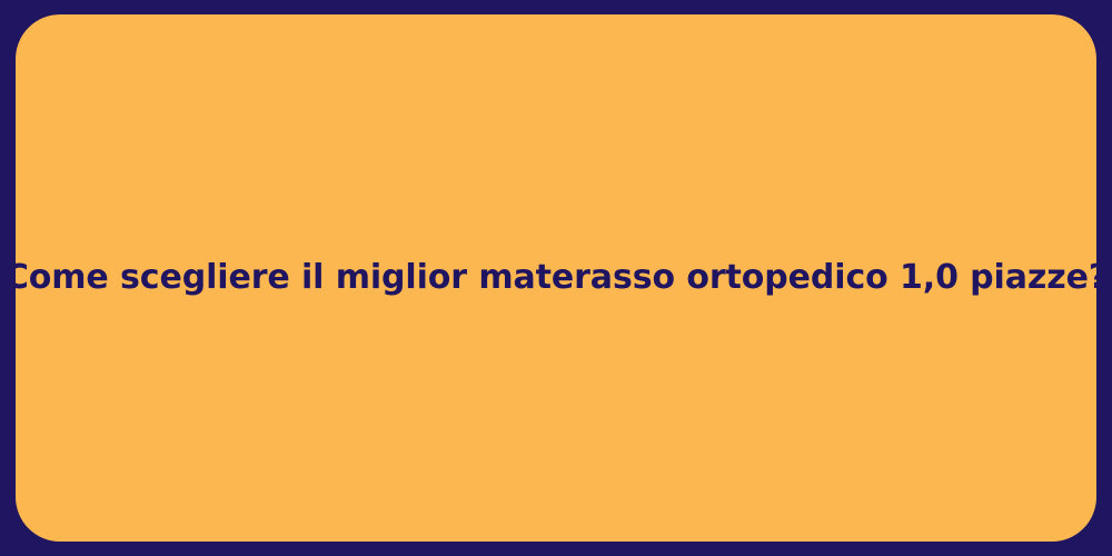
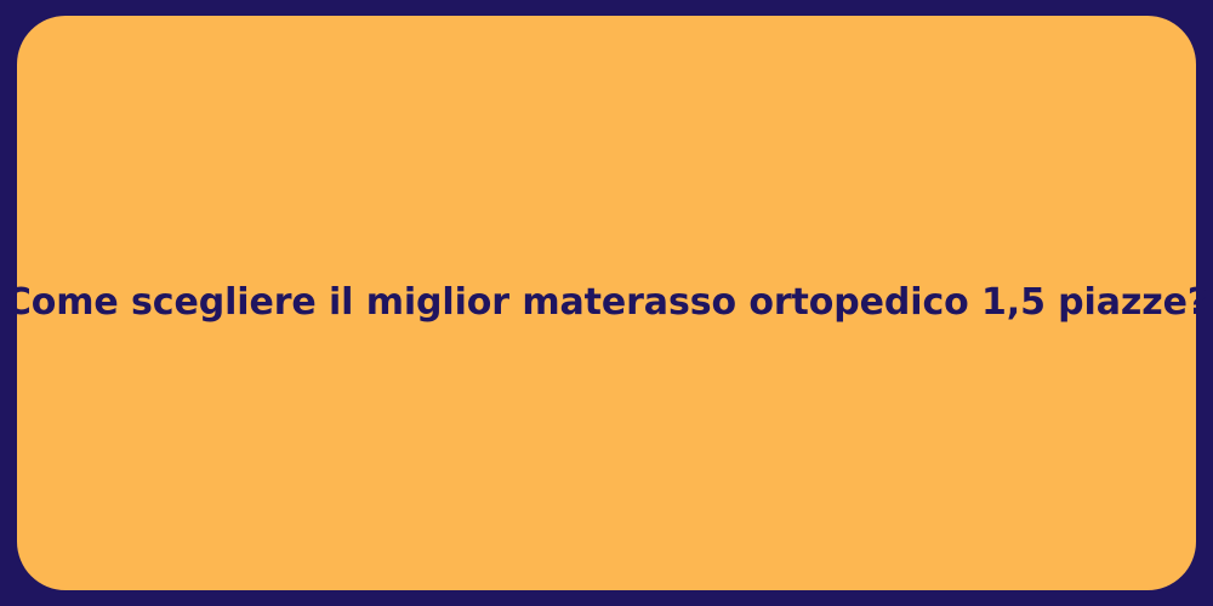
- Come scegliere il miglior materasso ortopedico 1,0 piazze?
+ Come scegliere il miglior materasso ortopedico 1,5 piazze?
